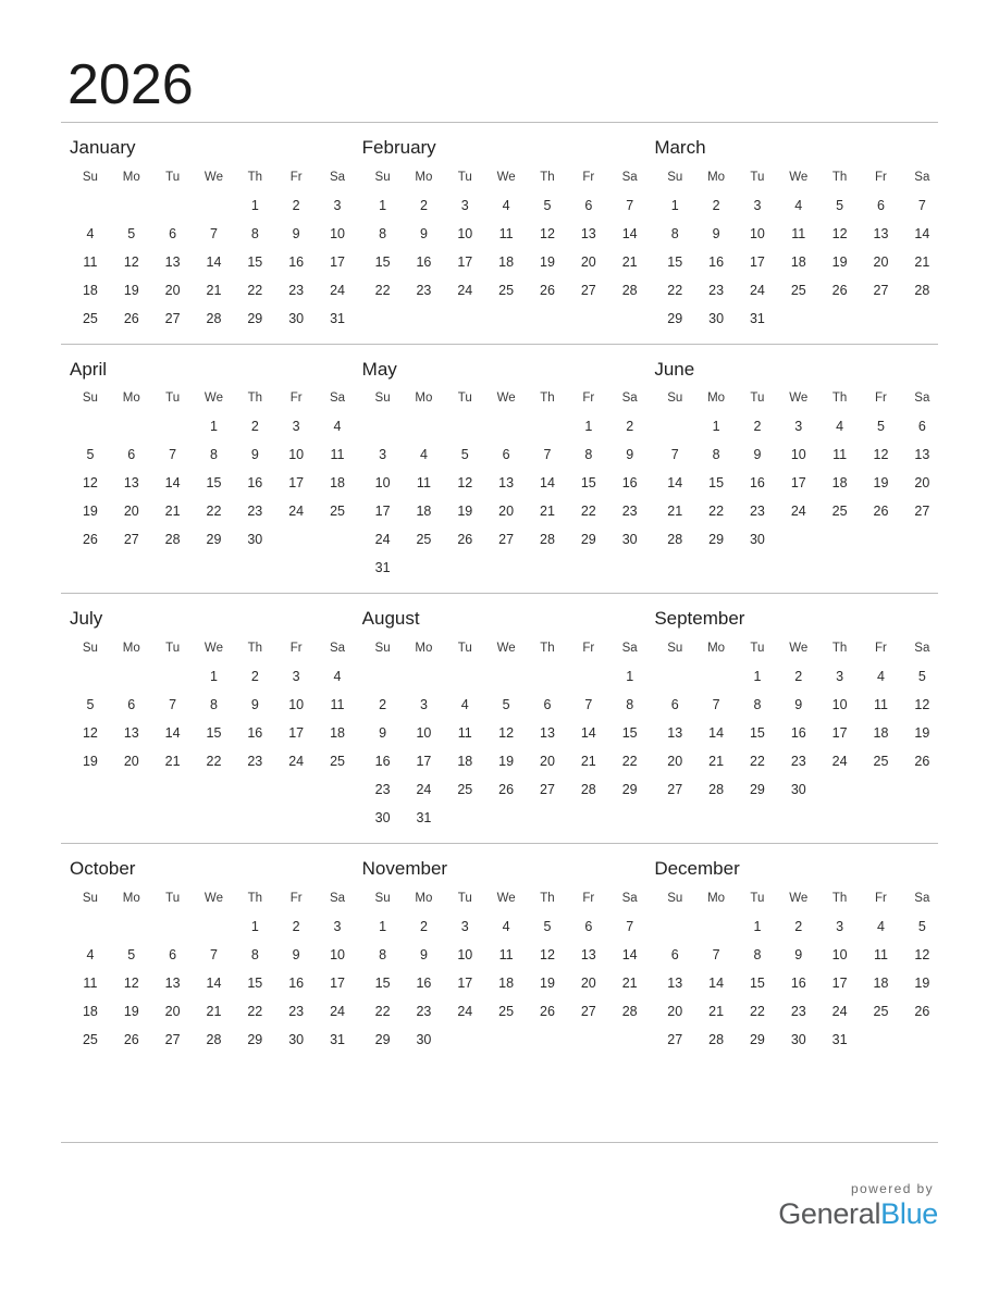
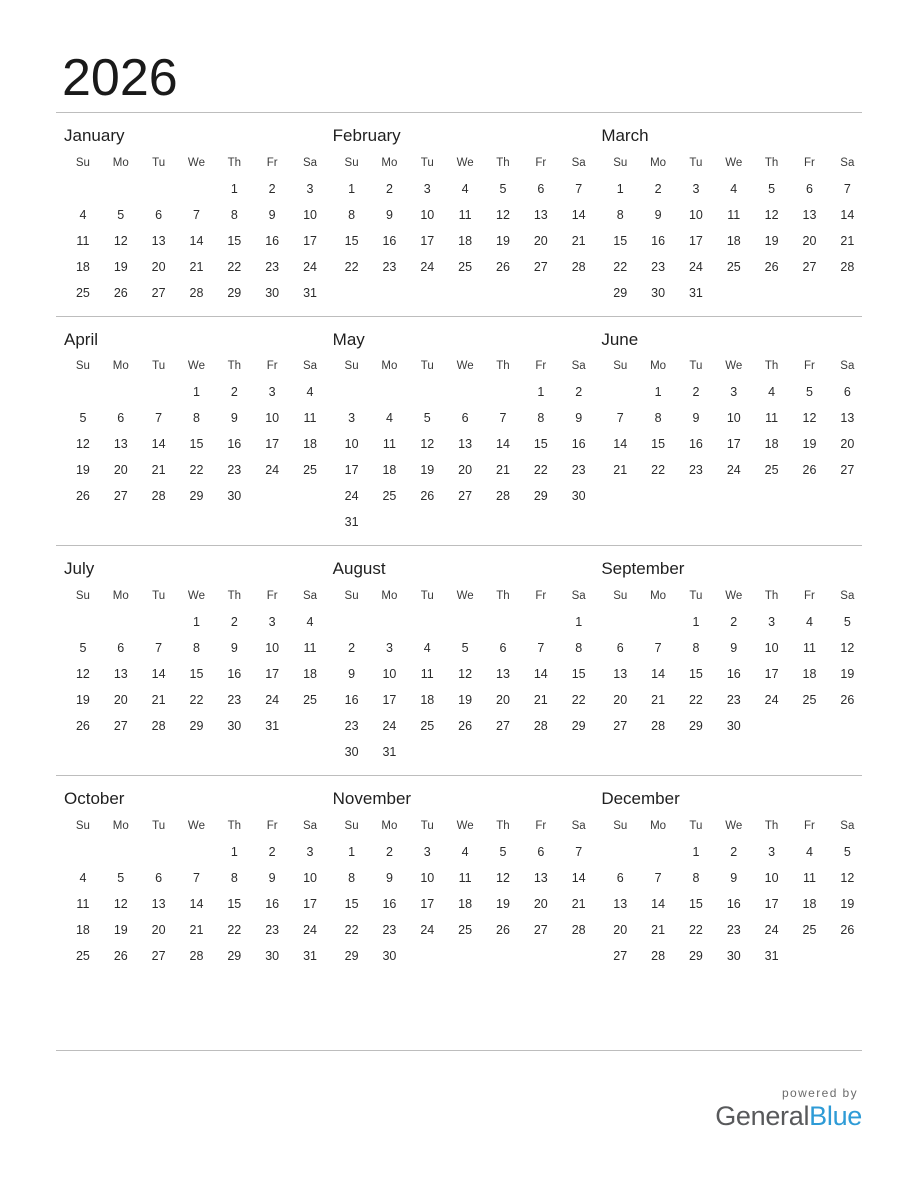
  2026
  January
  Su	Mo	Tu	We	Th	Fr	Sa
  				1	2	3
  4	5	6	7	8	9	10
  11	12	13	14	15	16	17
  18	19	20	21	22	23	24
  25	26	27	28	29	30	31
  February
  Su	Mo	Tu	We	Th	Fr	Sa
  1	2	3	4	5	6	7
  8	9	10	11	12	13	14
  15	16	17	18	19	20	21
  22	23	24	25	26	27	28
  March
  Su	Mo	Tu	We	Th	Fr	Sa
  1	2	3	4	5	6	7
  8	9	10	11	12	13	14
  15	16	17	18	19	20	21
  22	23	24	25	26	27	28
  29	30	31
  April
  Su	Mo	Tu	We	Th	Fr	Sa
  			1	2	3	4
  5	6	7	8	9	10	11
  12	13	14	15	16	17	18
  19	20	21	22	23	24	25
  26	27	28	29	30
  May
  Su	Mo	Tu	We	Th	Fr	Sa
  					1	2
  3	4	5	6	7	8	9
  10	11	12	13	14	15	16
  17	18	19	20	21	22	23
  24	25	26	27	28	29	30
  31
  June
  Su	Mo	Tu	We	Th	Fr	Sa
  	1	2	3	4	5	6
  7	8	9	10	11	12	13
  14	15	16	17	18	19	20
  21	22	23	24	25	26	27
- 28	29	30
  July
  Su	Mo	Tu	We	Th	Fr	Sa
  			1	2	3	4
  5	6	7	8	9	10	11
  12	13	14	15	16	17	18
  19	20	21	22	23	24	25
+ 26	27	28	29	30	31
  August
  Su	Mo	Tu	We	Th	Fr	Sa
  						1
  2	3	4	5	6	7	8
  9	10	11	12	13	14	15
  16	17	18	19	20	21	22
  23	24	25	26	27	28	29
  30	31
  September
  Su	Mo	Tu	We	Th	Fr	Sa
  		1	2	3	4	5
  6	7	8	9	10	11	12
  13	14	15	16	17	18	19
  20	21	22	23	24	25	26
  27	28	29	30
  October
  Su	Mo	Tu	We	Th	Fr	Sa
  				1	2	3
  4	5	6	7	8	9	10
  11	12	13	14	15	16	17
  18	19	20	21	22	23	24
  25	26	27	28	29	30	31
  November
  Su	Mo	Tu	We	Th	Fr	Sa
  1	2	3	4	5	6	7
  8	9	10	11	12	13	14
  15	16	17	18	19	20	21
  22	23	24	25	26	27	28
  29	30
  December
  Su	Mo	Tu	We	Th	Fr	Sa
  		1	2	3	4	5
  6	7	8	9	10	11	12
  13	14	15	16	17	18	19
  20	21	22	23	24	25	26
  27	28	29	30	31
  powered by
  GeneralBlue
